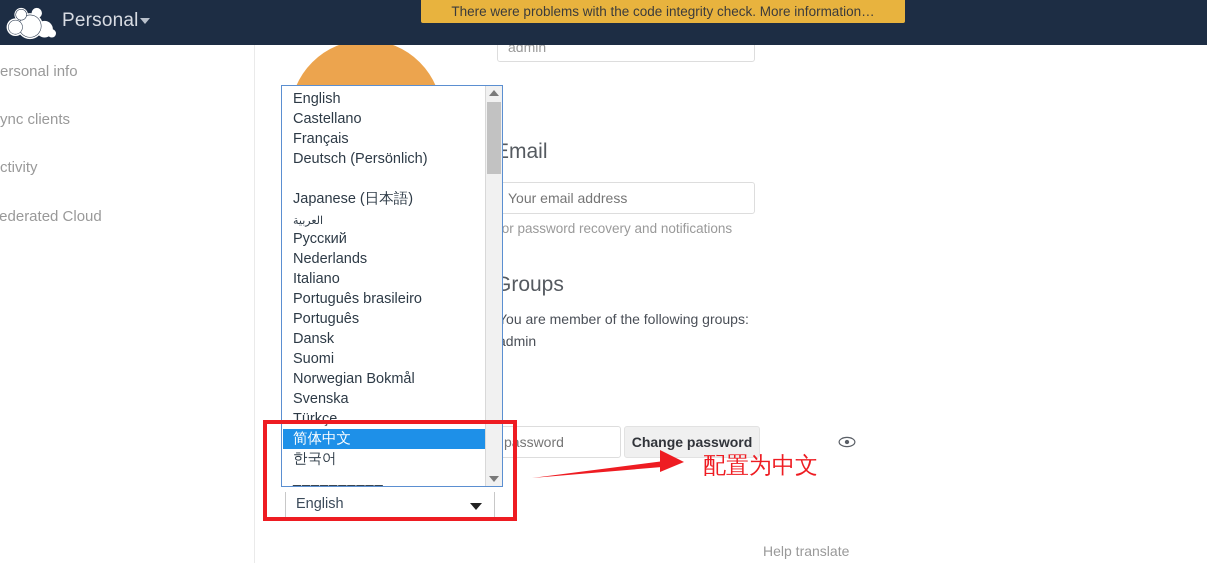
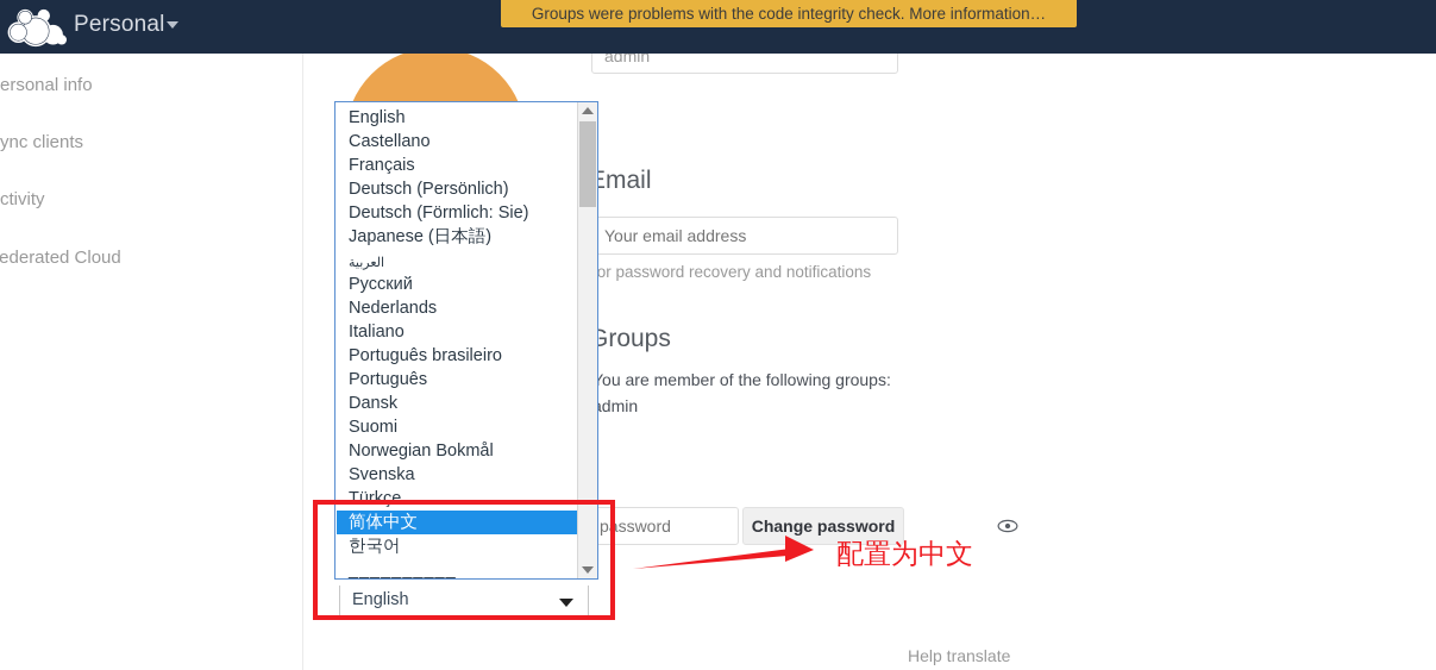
  ersonal info
  ync clients
  ctivity
  ederated Cloud
  admin
  mail
  Your email address
  or password recovery and notifications
  Groups
  ou are member of the following groups:
  dmin
  password
  Change password
  English
  Help translate
  English
  Castellano
  Français
  Deutsch (Persönlich)
+ Deutsch (Förmlich: Sie)
  Japanese (日本語)
  العربية
  Русский
  Nederlands
  Italiano
  Português brasileiro
  Português
  Dansk
  Suomi
  Norwegian Bokmål
  Svenska
  Türkçe
  简体中文
  한국어
  __________
  Personal
- There were problems with the code integrity check. More information…
+ Groups were problems with the code integrity check. More information…
  配置为中文
